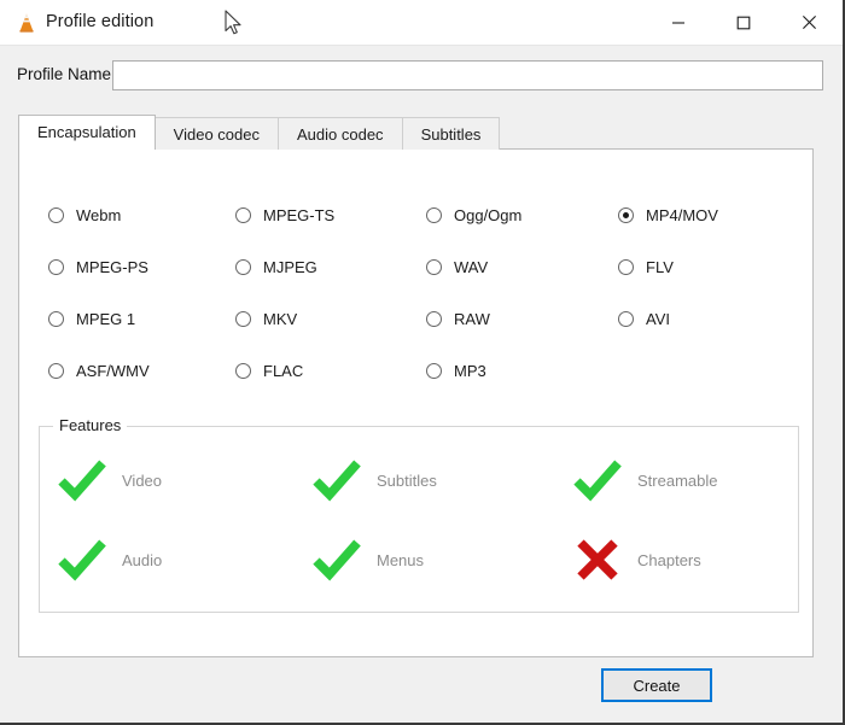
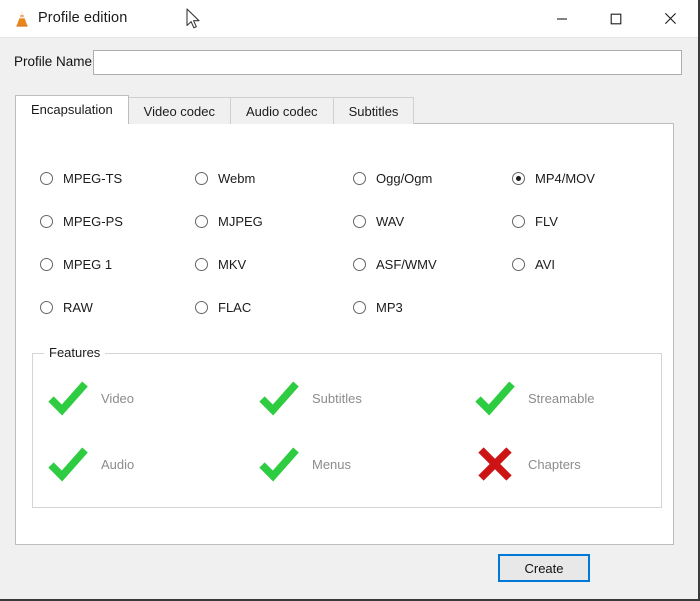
  Profile edition
  Profile Name
  Encapsulation
  Video codec
  Audio codec
  Subtitles
- Webm
+ MPEG-TS
  MPEG-PS
  MPEG 1
- ASF/WMV
+ RAW
- MPEG-TS
+ Webm
  MJPEG
  MKV
  FLAC
  Ogg/Ogm
  WAV
- RAW
+ ASF/WMV
  MP3
  MP4/MOV
  FLV
  AVI
  Features
  Video
  Audio
  Subtitles
  Menus
  Streamable
  Chapters
  Create
